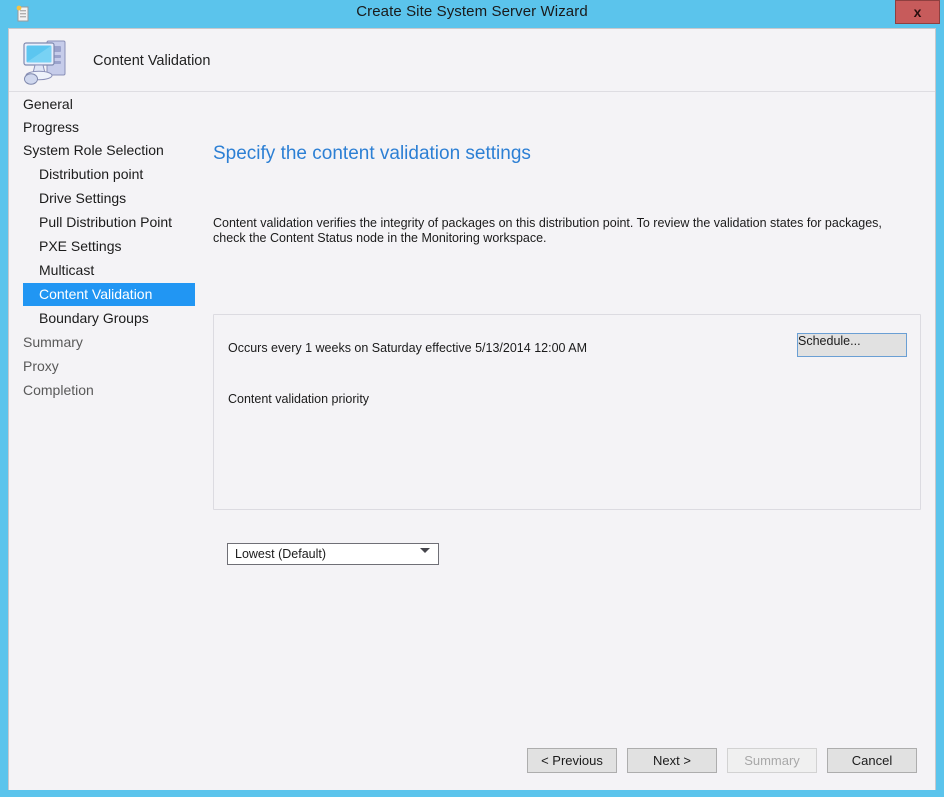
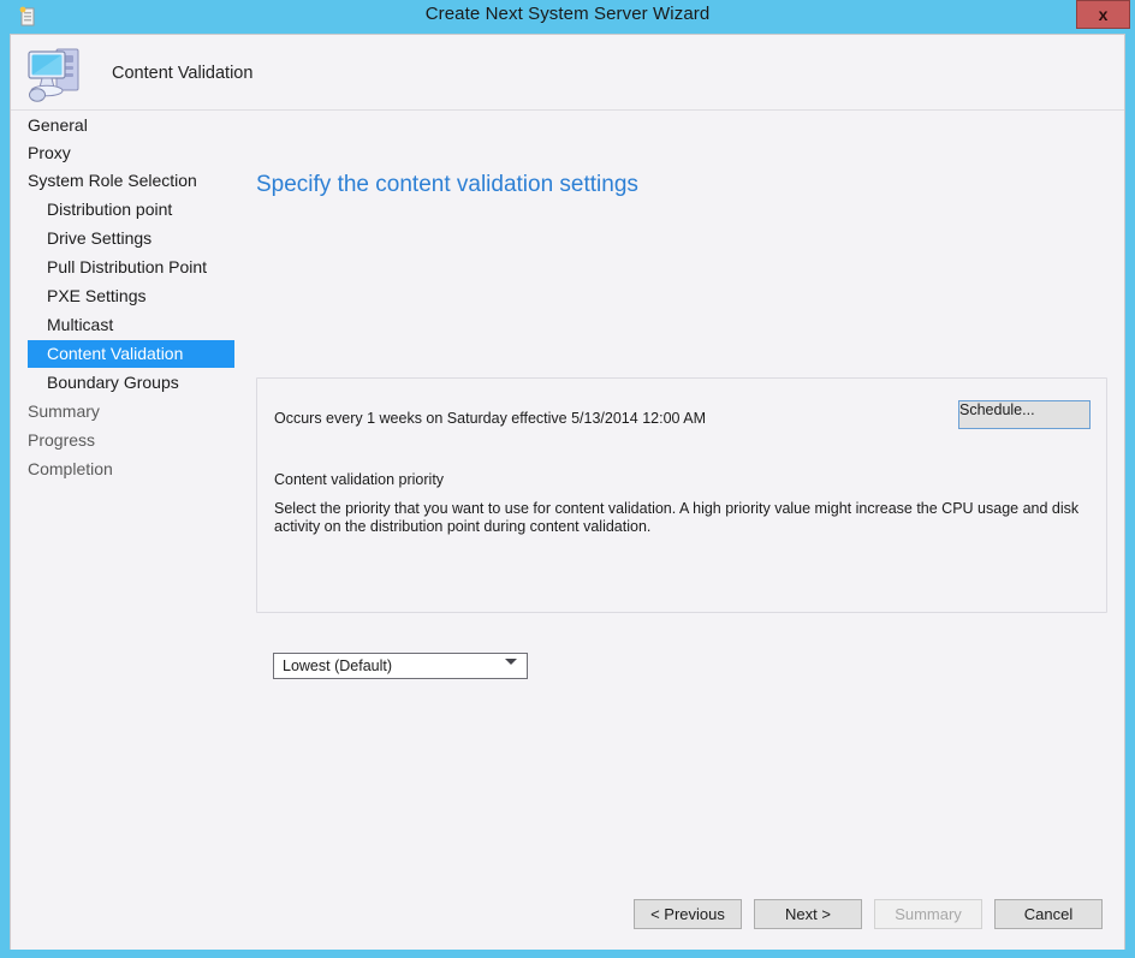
- Create Site System Server Wizard
+ Create Next System Server Wizard
  x
  Content Validation
  General
- Progress
+ Proxy
  System Role Selection
  Distribution point
  Drive Settings
  Pull Distribution Point
  PXE Settings
  Multicast
  Content Validation
  Boundary Groups
  Summary
- Proxy
+ Progress
  Completion
  Specify the content validation settings
- Content validation verifies the integrity of packages on this distribution point. To review the validation states for packages, check the Content Status node in the Monitoring workspace.
  Occurs every 1 weeks on Saturday effective 5/13/2014 12:00 AM
  Schedule...
  Content validation priority
+ Select the priority that you want to use for content validation. A high priority value might increase the CPU usage and disk activity on the distribution point during content validation.
  Lowest (Default)
  < Previous
  Next >
  Summary
  Cancel
